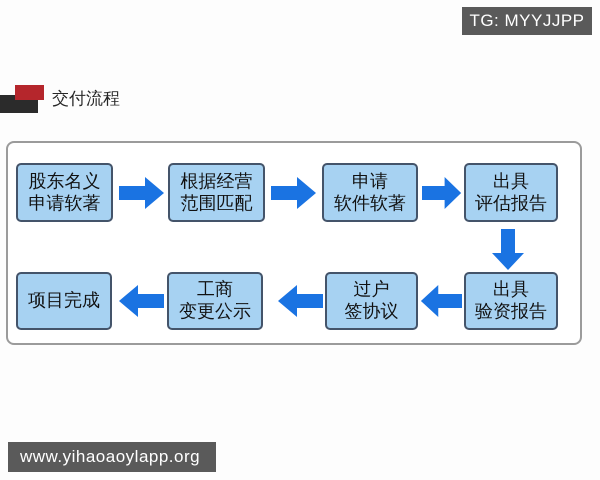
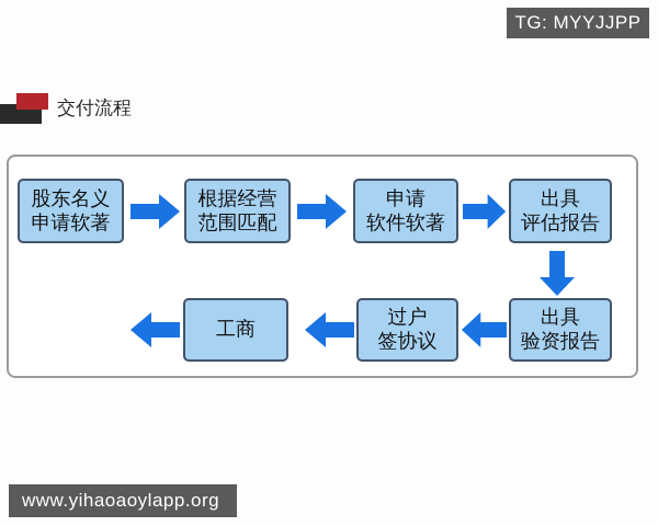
  TG: MYYJJPP
  交付流程
  股东名义
  申请软著
  根据经营
  范围匹配
  申请
  软件软著
  出具
  评估报告
  出具
  验资报告
  过户
  签协议
  工商
- 变更公示
- 项目完成
  www.yihaoaoylapp.org
